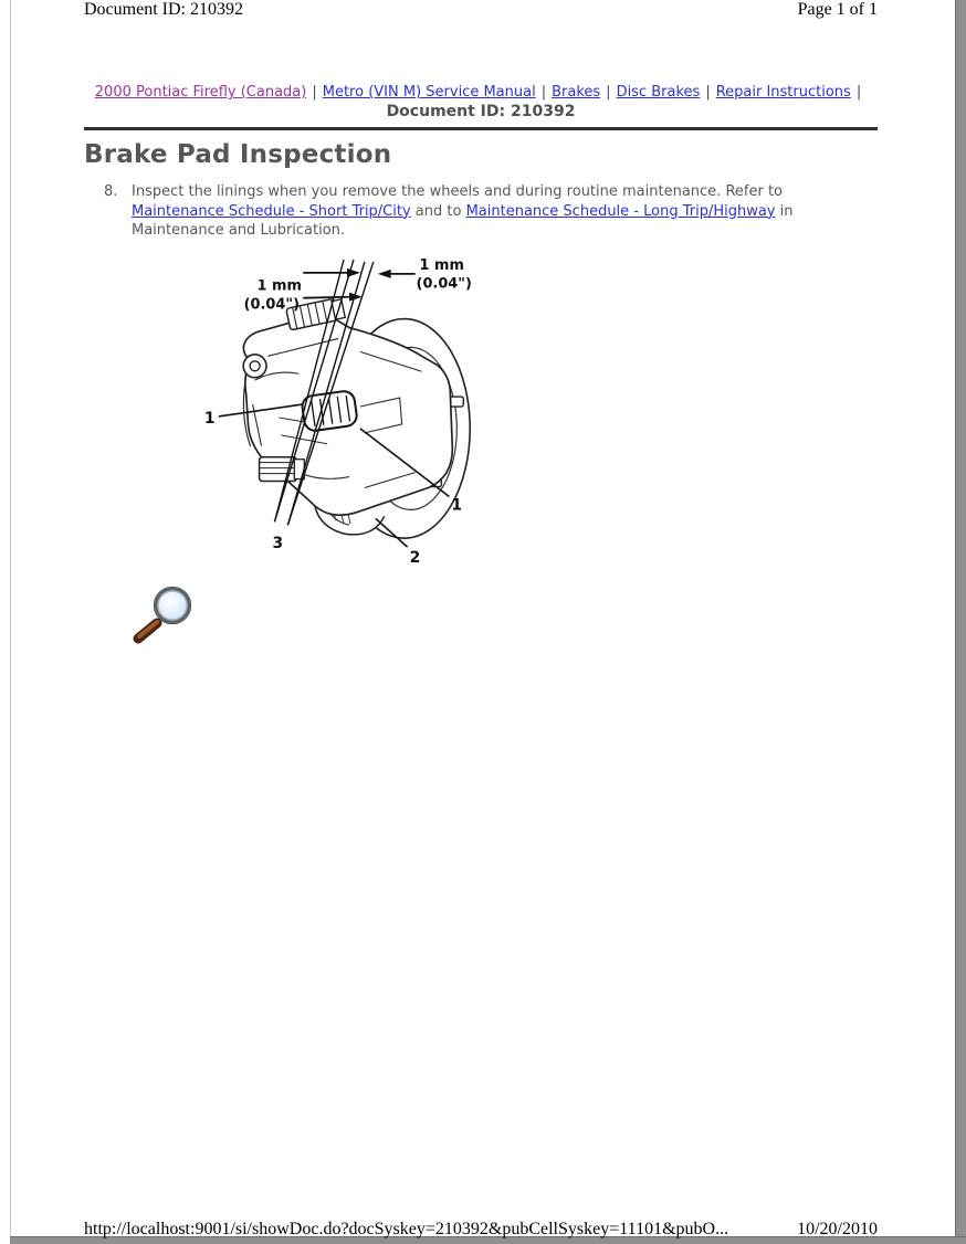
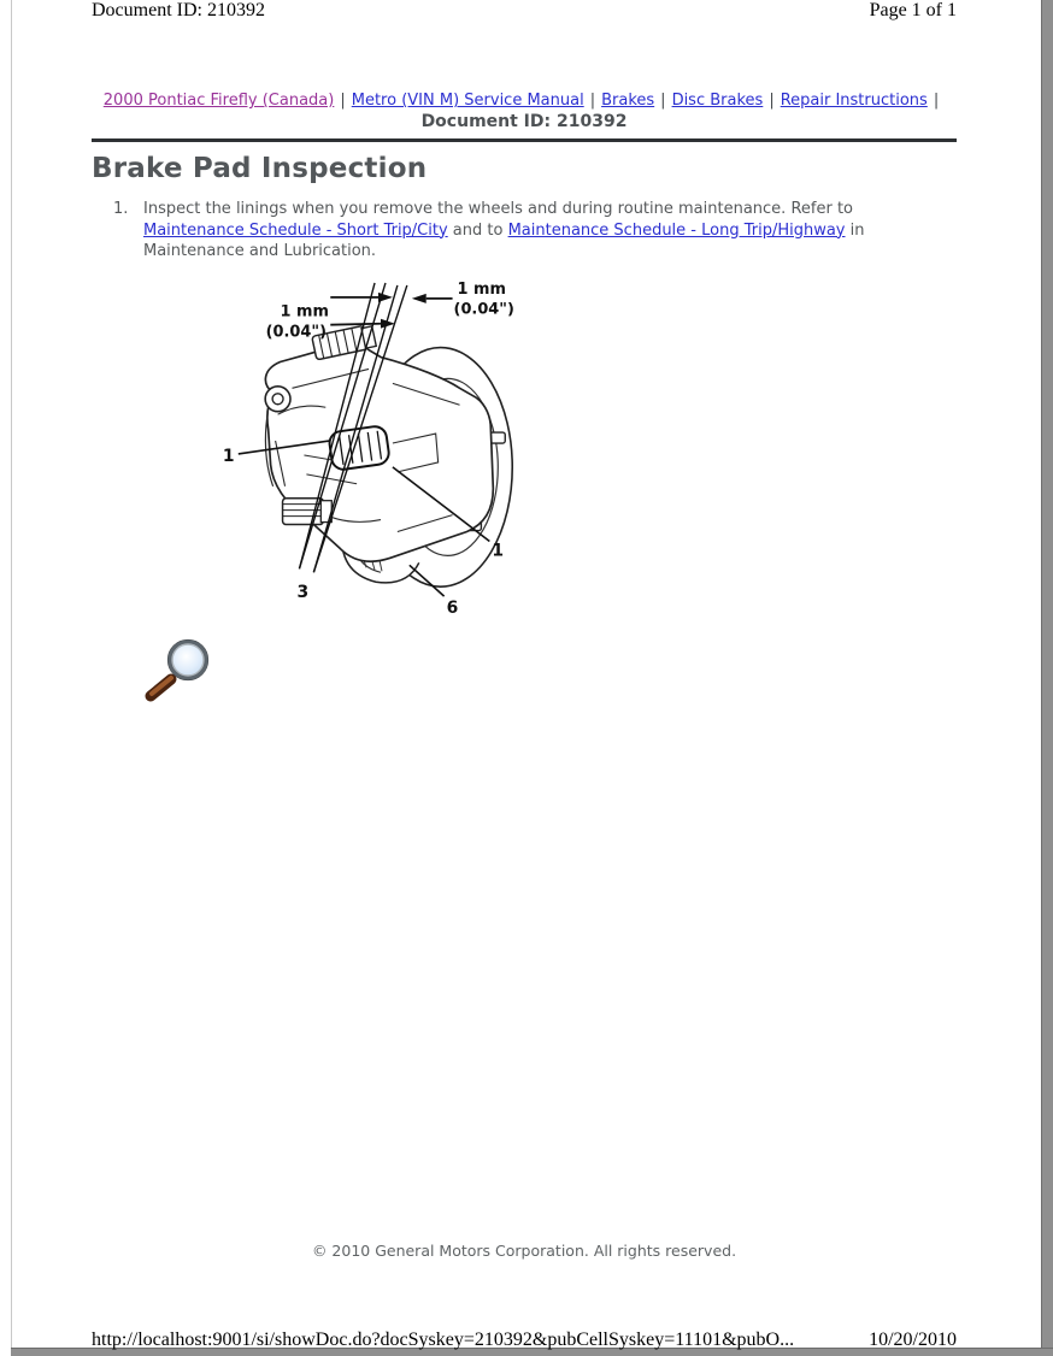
  Document ID: 210392
  Page 1 of 1
  2000 Pontiac Firefly (Canada) | Metro (VIN M) Service Manual | Brakes | Disc Brakes | Repair Instructions |
  Document ID: 210392
  Brake Pad Inspection
- 8.
+ 1.
  Inspect the linings when you remove the wheels and during routine maintenance. Refer to Maintenance Schedule - Short Trip/City and to Maintenance Schedule - Long Trip/Highway in Maintenance and Lubrication.
  1 mm
  (0.04")
  1 mm
  (0.04")
  1
  1
  3
- 2
+ 6
+ © 2010 General Motors Corporation. All rights reserved.
  http://localhost:9001/si/showDoc.do?docSyskey=210392&pubCellSyskey=11101&pubO...
  10/20/2010
